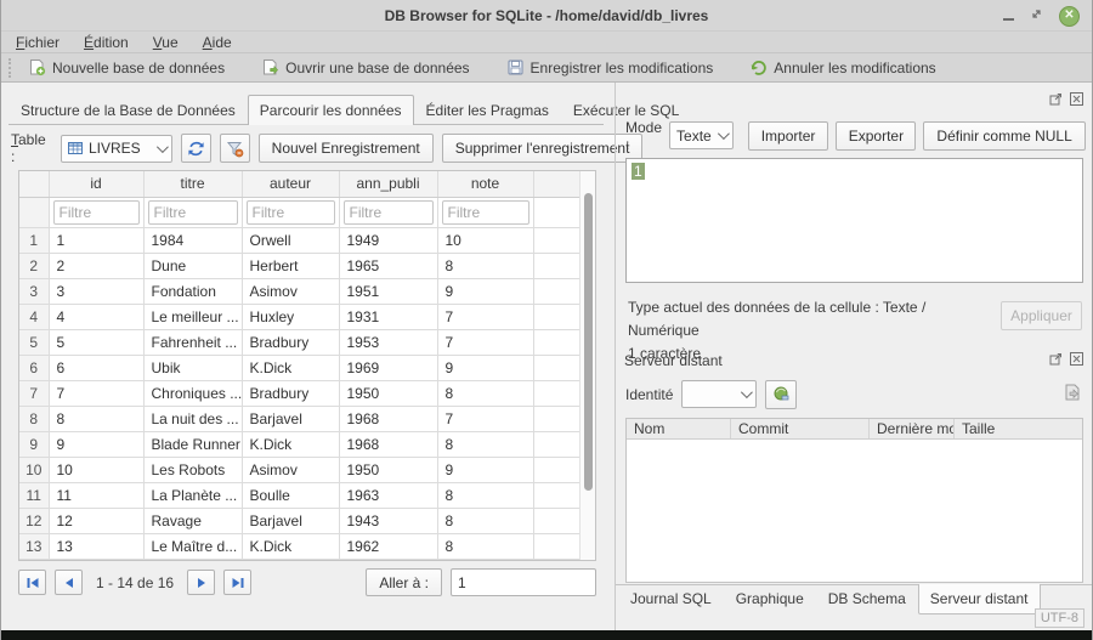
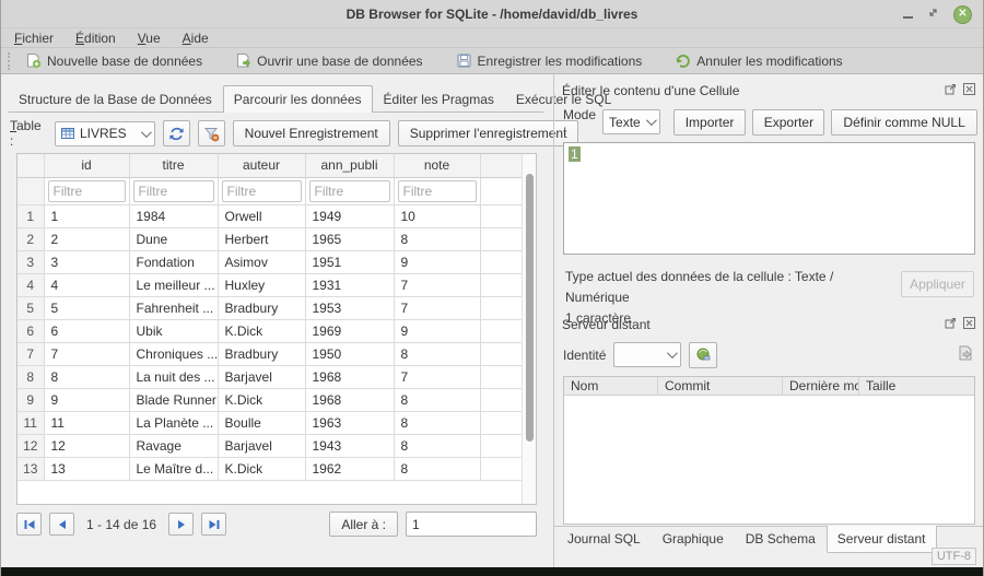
  DB Browser for SQLite - /home/david/db_livres
  ✕
  Fichier
  Édition
  Vue
  Aide
  Nouvelle base de données
  Ouvrir une base de données
  Enregistrer les modifications
  Annuler les modifications
  Structure de la Base de Données
  Parcourir les données
  Éditer les Pragmas
  Exécuter le SQL
  Table :
  LIVRES
  Nouvel Enregistrement
  Supprimer l'enregistrement
  	id	titre	auteur	ann_publi	note
  	Filtre	Filtre	Filtre	Filtre	Filtre
  1	1	1984	Orwell	1949	10
  2	2	Dune	Herbert	1965	8
  3	3	Fondation	Asimov	1951	9
  4	4	Le meilleur ...	Huxley	1931	7
  5	5	Fahrenheit ...	Bradbury	1953	7
  6	6	Ubik	K.Dick	1969	9
  7	7	Chroniques ...	Bradbury	1950	8
  8	8	La nuit des ...	Barjavel	1968	7
  9	9	Blade Runner	K.Dick	1968	8
- 10	10	Les Robots	Asimov	1950	9
  11	11	La Planète ...	Boulle	1963	8
  12	12	Ravage	Barjavel	1943	8
  13	13	Le Maître d...	K.Dick	1962	8
  1 - 14 de 16
  Aller à :
  1
+ Éditer le contenu d'une Cellule
  Mode :
  Texte
  Importer
  Exporter
  Définir comme NULL
  1
  Type actuel des données de la cellule : Texte / Numérique
  1 caractère
  Appliquer
  Serveur distant
  Identité
  Nom
  Commit
  Taille
  Journal SQL
  Graphique
  DB Schema
  Serveur distant
  UTF-8
